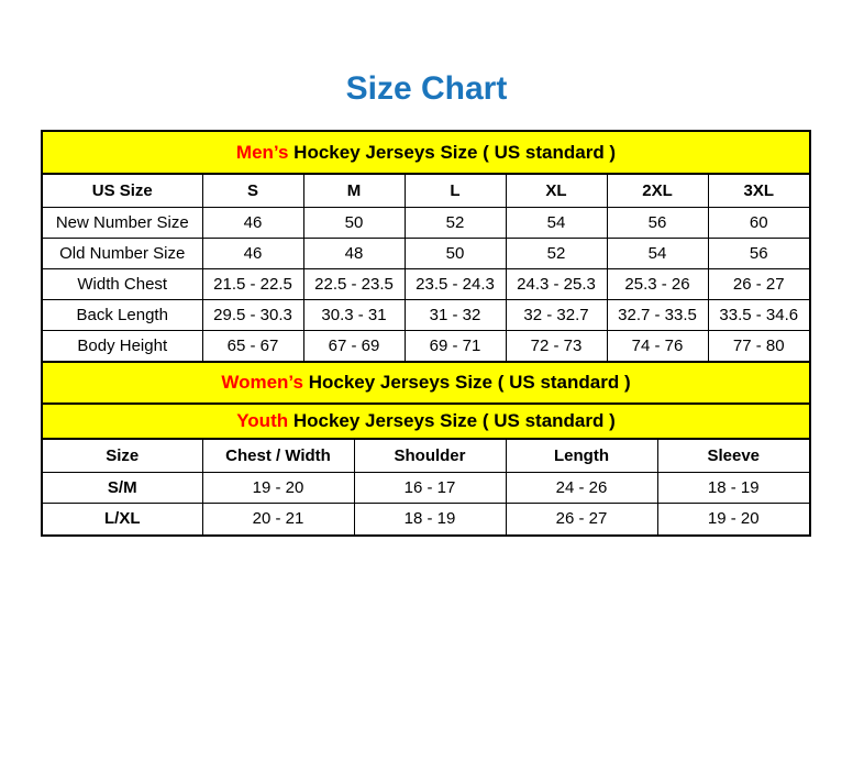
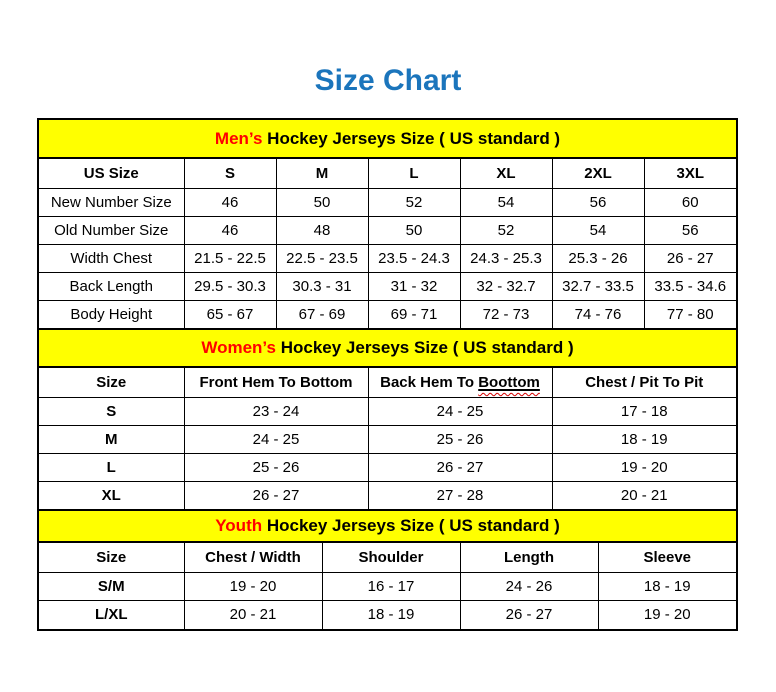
  Size Chart
  Men’s
  Hockey Jerseys Size ( US standard )
  US Size	S	M	L	XL	2XL	3XL
  New Number Size	46	50	52	54	56	60
  Old Number Size	46	48	50	52	54	56
  Width Chest	21.5 - 22.5	22.5 - 23.5	23.5 - 24.3	24.3 - 25.3	25.3 - 26	26 - 27
  Back Length	29.5 - 30.3	30.3 - 31	31 - 32	32 - 32.7	32.7 - 33.5	33.5 - 34.6
  Body Height	65 - 67	67 - 69	69 - 71	72 - 73	74 - 76	77 - 80
  Women’s
  Hockey Jerseys Size ( US standard )
+ Size	Front Hem To Bottom	Back Hem To Boottom	Chest / Pit To Pit
+ S	23 - 24	24 - 25	17 - 18
+ M	24 - 25	25 - 26	18 - 19
+ L	25 - 26	26 - 27	19 - 20
+ XL	26 - 27	27 - 28	20 - 21
  Youth
  Hockey Jerseys Size ( US standard )
  Size	Chest / Width	Shoulder	Length	Sleeve
  S/M	19 - 20	16 - 17	24 - 26	18 - 19
  L/XL	20 - 21	18 - 19	26 - 27	19 - 20
